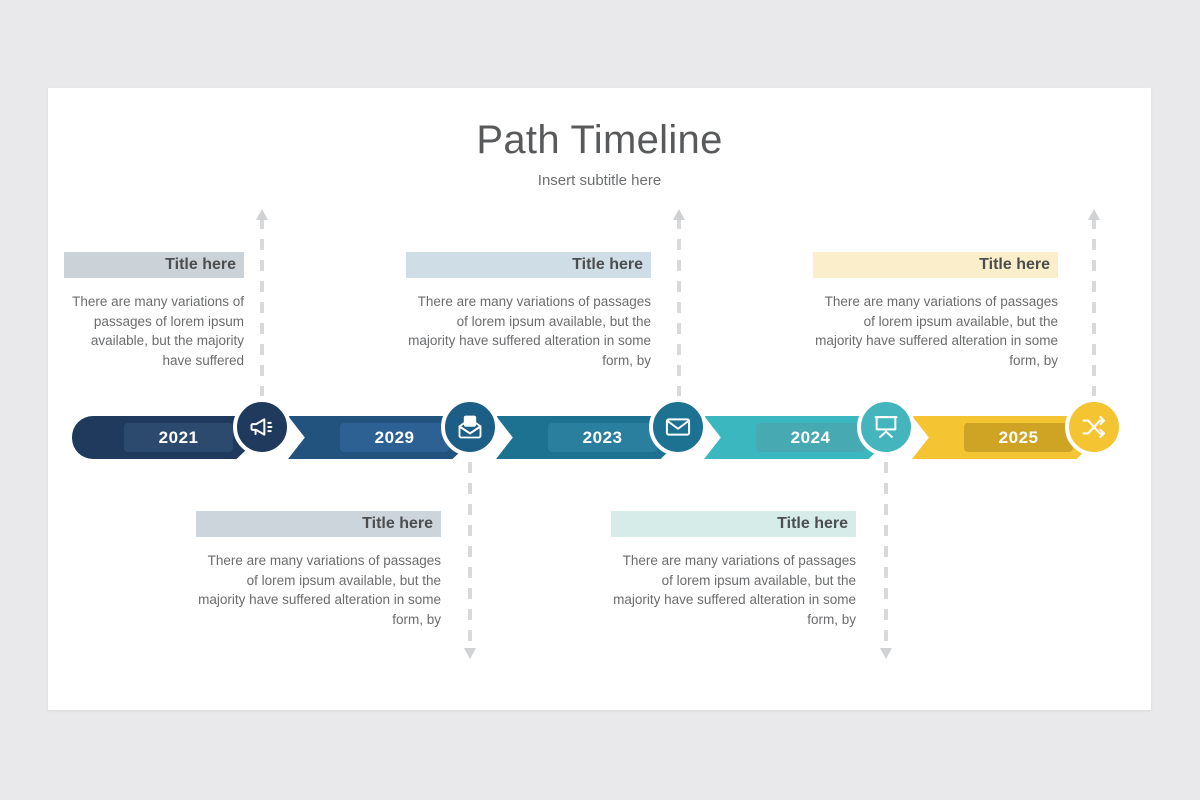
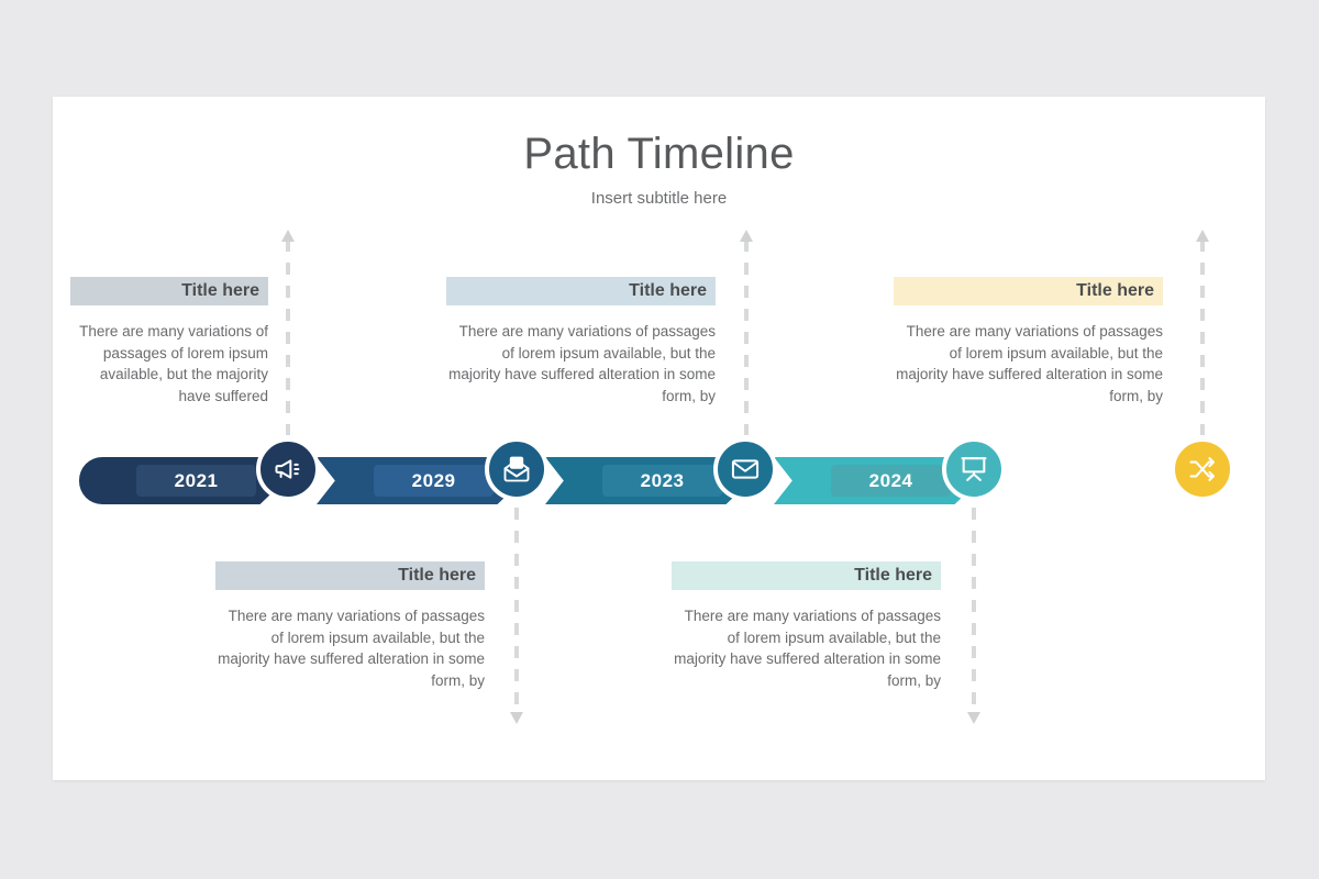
  Path Timeline
  Insert subtitle here
  Title here
  There are many variations of passages of lorem ipsum available, but the majority have suffered
  Title here
  There are many variations of passages of lorem ipsum available, but the majority have suffered alteration in some form, by
  Title here
  There are many variations of passages of lorem ipsum available, but the majority have suffered alteration in some form, by
  Title here
  There are many variations of passages of lorem ipsum available, but the majority have suffered alteration in some form, by
  Title here
  There are many variations of passages of lorem ipsum available, but the majority have suffered alteration in some form, by
  2021
  2029
  2023
  2024
- 2025
